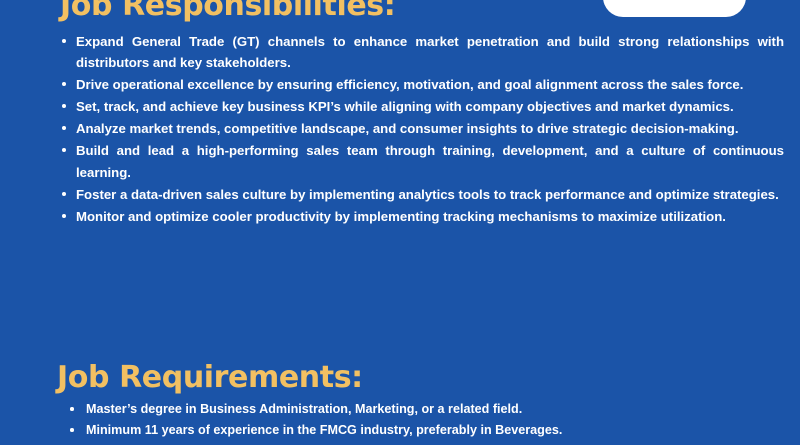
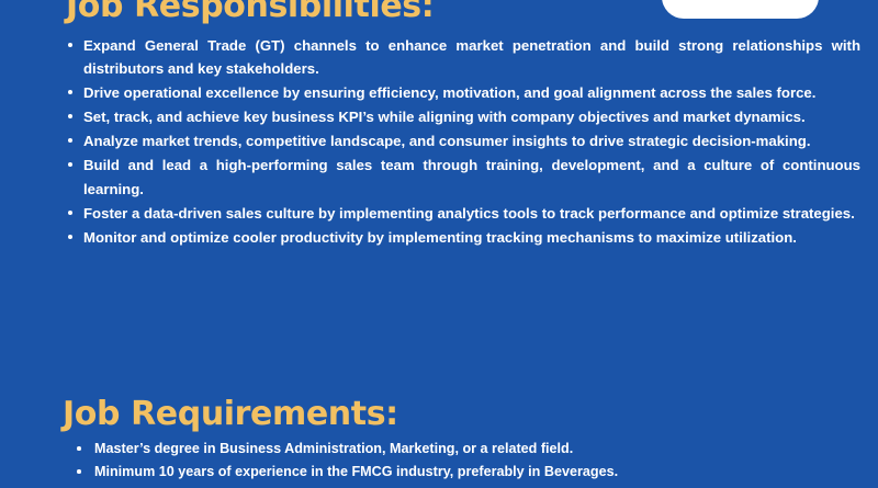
  Job Responsibilities:
  Expand General Trade (GT) channels to enhance market penetration and build strong relationships with distributors and key stakeholders.
  Drive operational excellence by ensuring efficiency, motivation, and goal alignment across the sales force.
  Set, track, and achieve key business KPI’s while aligning with company objectives and market dynamics.
  Analyze market trends, competitive landscape, and consumer insights to drive strategic decision-making.
  Build and lead a high-performing sales team through training, development, and a culture of continuous learning.
  Foster a data-driven sales culture by implementing analytics tools to track performance and optimize strategies.
  Monitor and optimize cooler productivity by implementing tracking mechanisms to maximize utilization.
  Job Requirements:
  Master’s degree in Business Administration, Marketing, or a related field.
- Minimum 11 years of experience in the FMCG industry, preferably in Beverages.
+ Minimum 10 years of experience in the FMCG industry, preferably in Beverages.
